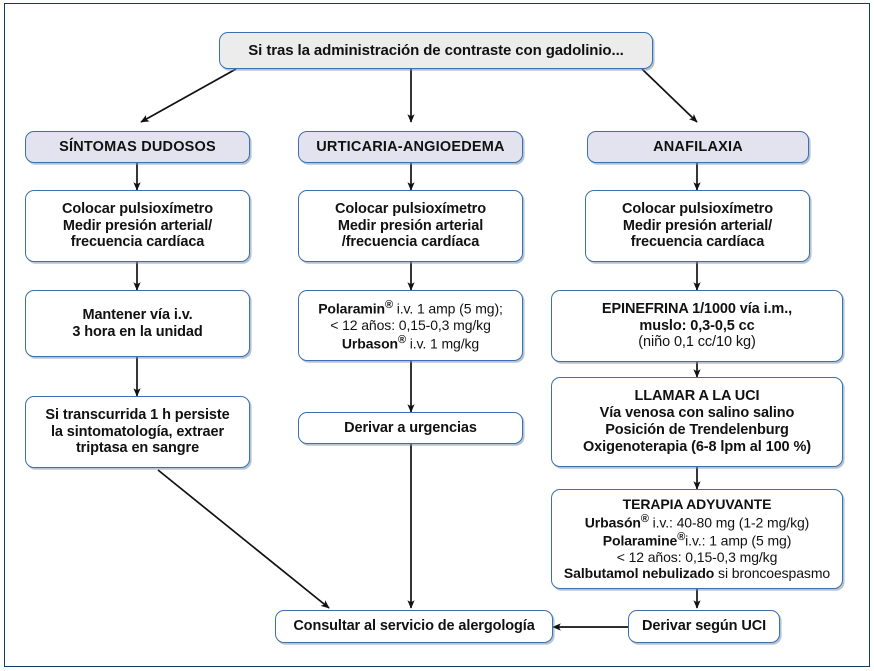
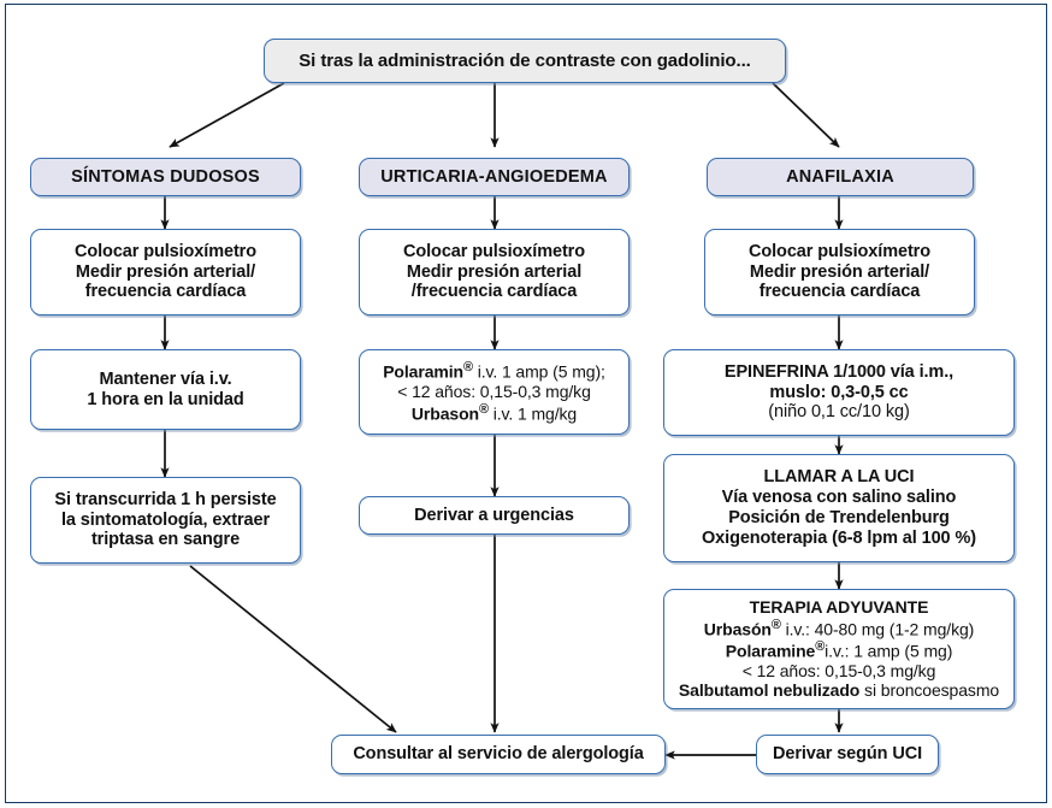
  Si tras la administración de contraste con gadolinio...
  SÍNTOMAS DUDOSOS
  Colocar pulsioxímetro
  Medir presión arterial/
  frecuencia cardíaca
  Mantener vía i.v.
- 3 hora en la unidad
+ 1 hora en la unidad
  Si transcurrida 1 h persiste
  la sintomatología, extraer
  triptasa en sangre
  URTICARIA-ANGIOEDEMA
  Colocar pulsioxímetro
  Medir presión arterial
  /frecuencia cardíaca
  Polaramin® i.v. 1 amp (5 mg);
  < 12 años: 0,15-0,3 mg/kg
  Urbason® i.v. 1 mg/kg
  Derivar a urgencias
  ANAFILAXIA
  Colocar pulsioxímetro
  Medir presión arterial/
  frecuencia cardíaca
  EPINEFRINA 1/1000 vía i.m.,
  muslo: 0,3-0,5 cc
  (niño 0,1 cc/10 kg)
  LLAMAR A LA UCI
  Vía venosa con salino salino
  Posición de Trendelenburg
  Oxigenoterapia (6-8 lpm al 100 %)
  TERAPIA ADYUVANTE
  Urbasón® i.v.: 40-80 mg (1-2 mg/kg)
  Polaramine®i.v.: 1 amp (5 mg)
  < 12 años: 0,15-0,3 mg/kg
  Salbutamol nebulizado si broncoespasmo
  Consultar al servicio de alergología
  Derivar según UCI
